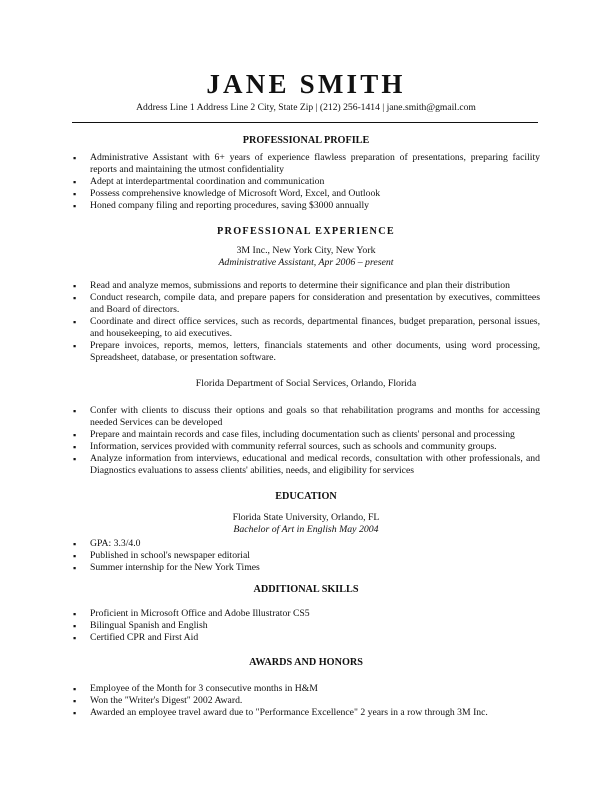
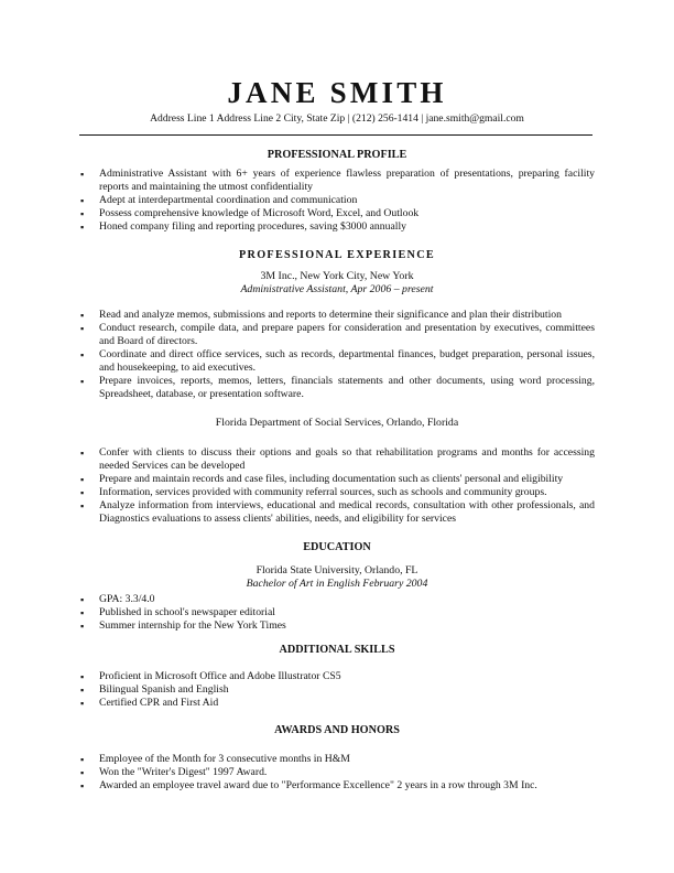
  JANE SMITH
  Address Line 1 Address Line 2 City, State Zip | (212) 256-1414 | jane.smith@gmail.com
  PROFESSIONAL PROFILE
  ▪
  Administrative Assistant with 6+ years of experience flawless preparation of presentations, preparing facility reports and maintaining the utmost confidentiality
  ▪
  Adept at interdepartmental coordination and communication
  ▪
  Possess comprehensive knowledge of Microsoft Word, Excel, and Outlook
  ▪
  Honed company filing and reporting procedures, saving $3000 annually
  PROFESSIONAL EXPERIENCE
  3M Inc., New York City, New York
  Administrative Assistant, Apr 2006 – present
  ▪
  Read and analyze memos, submissions and reports to determine their significance and plan their distribution
  ▪
  Conduct research, compile data, and prepare papers for consideration and presentation by executives, committees and Board of directors.
  ▪
  Coordinate and direct office services, such as records, departmental finances, budget preparation, personal issues, and housekeeping, to aid executives.
  ▪
  Prepare invoices, reports, memos, letters, financials statements and other documents, using word processing, Spreadsheet, database, or presentation software.
  Florida Department of Social Services, Orlando, Florida
  ▪
  Confer with clients to discuss their options and goals so that rehabilitation programs and months for accessing needed Services can be developed
  ▪
- Prepare and maintain records and case files, including documentation such as clients' personal and processing
+ Prepare and maintain records and case files, including documentation such as clients' personal and eligibility
  ▪
  Information, services provided with community referral sources, such as schools and community groups.
  ▪
  Analyze information from interviews, educational and medical records, consultation with other professionals, and Diagnostics evaluations to assess clients' abilities, needs, and eligibility for services
  EDUCATION
  Florida State University, Orlando, FL
- Bachelor of Art in English May 2004
+ Bachelor of Art in English February 2004
  ▪
  GPA: 3.3/4.0
  ▪
  Published in school's newspaper editorial
  ▪
  Summer internship for the New York Times
  ADDITIONAL SKILLS
  ▪
  Proficient in Microsoft Office and Adobe Illustrator CS5
  ▪
  Bilingual Spanish and English
  ▪
  Certified CPR and First Aid
  AWARDS AND HONORS
  ▪
  Employee of the Month for 3 consecutive months in H&M
  ▪
- Won the "Writer's Digest" 2002 Award.
+ Won the "Writer's Digest" 1997 Award.
  ▪
  Awarded an employee travel award due to "Performance Excellence" 2 years in a row through 3M Inc.
